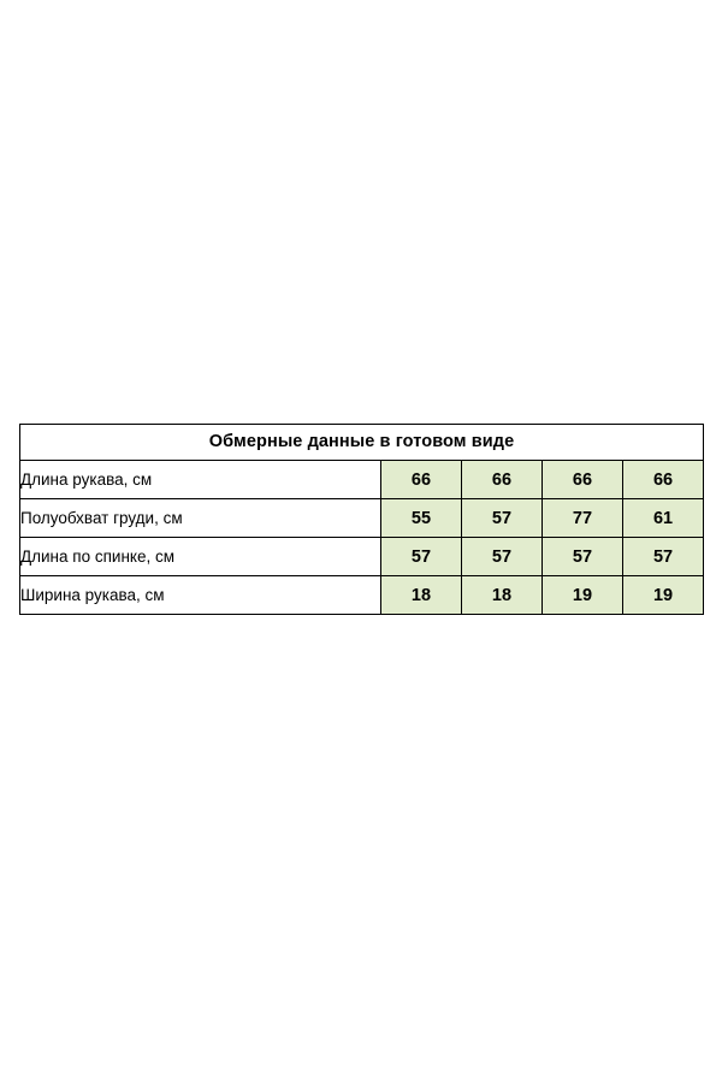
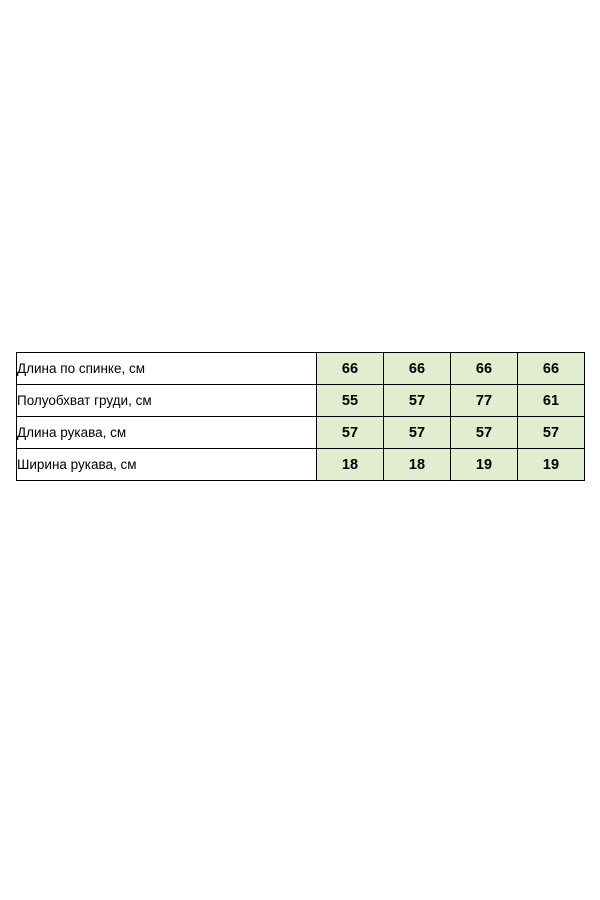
- Обмерные данные в готовом виде
- Длина рукава, см	66	66	66	66
+ Длина по спинке, см	66	66	66	66
  Полуобхват груди, см	55	57	77	61
- Длина по спинке, см	57	57	57	57
+ Длина рукава, см	57	57	57	57
  Ширина рукава, см	18	18	19	19
